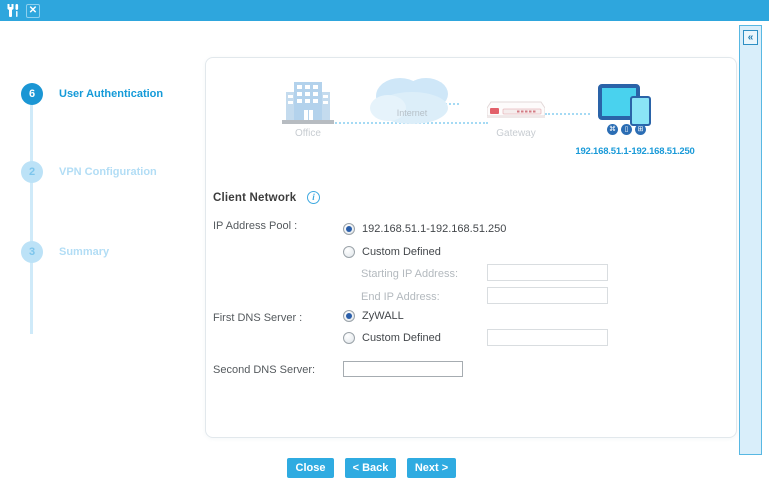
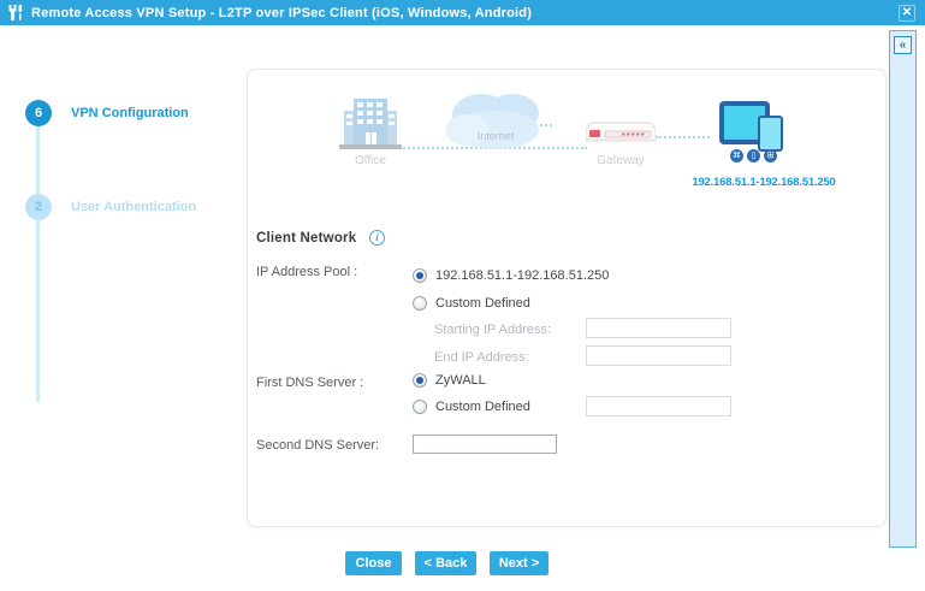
+ Remote Access VPN Setup - L2TP over IPSec Client (iOS, Windows, Android)
  ✕
  «
  6
- User Authentication
+ VPN Configuration
  2
- VPN Configuration
+ User Authentication
- 3
- Summary
  Office
  Internet
  Gateway
  192.168.51.1-192.168.51.250
  Client Network
  i
  IP Address Pool :
  192.168.51.1-192.168.51.250
  Custom Defined
  Starting IP Address:
  End IP Address:
  First DNS Server :
  ZyWALL
  Custom Defined
  Second DNS Server:
  Close
  < Back
  Next >
